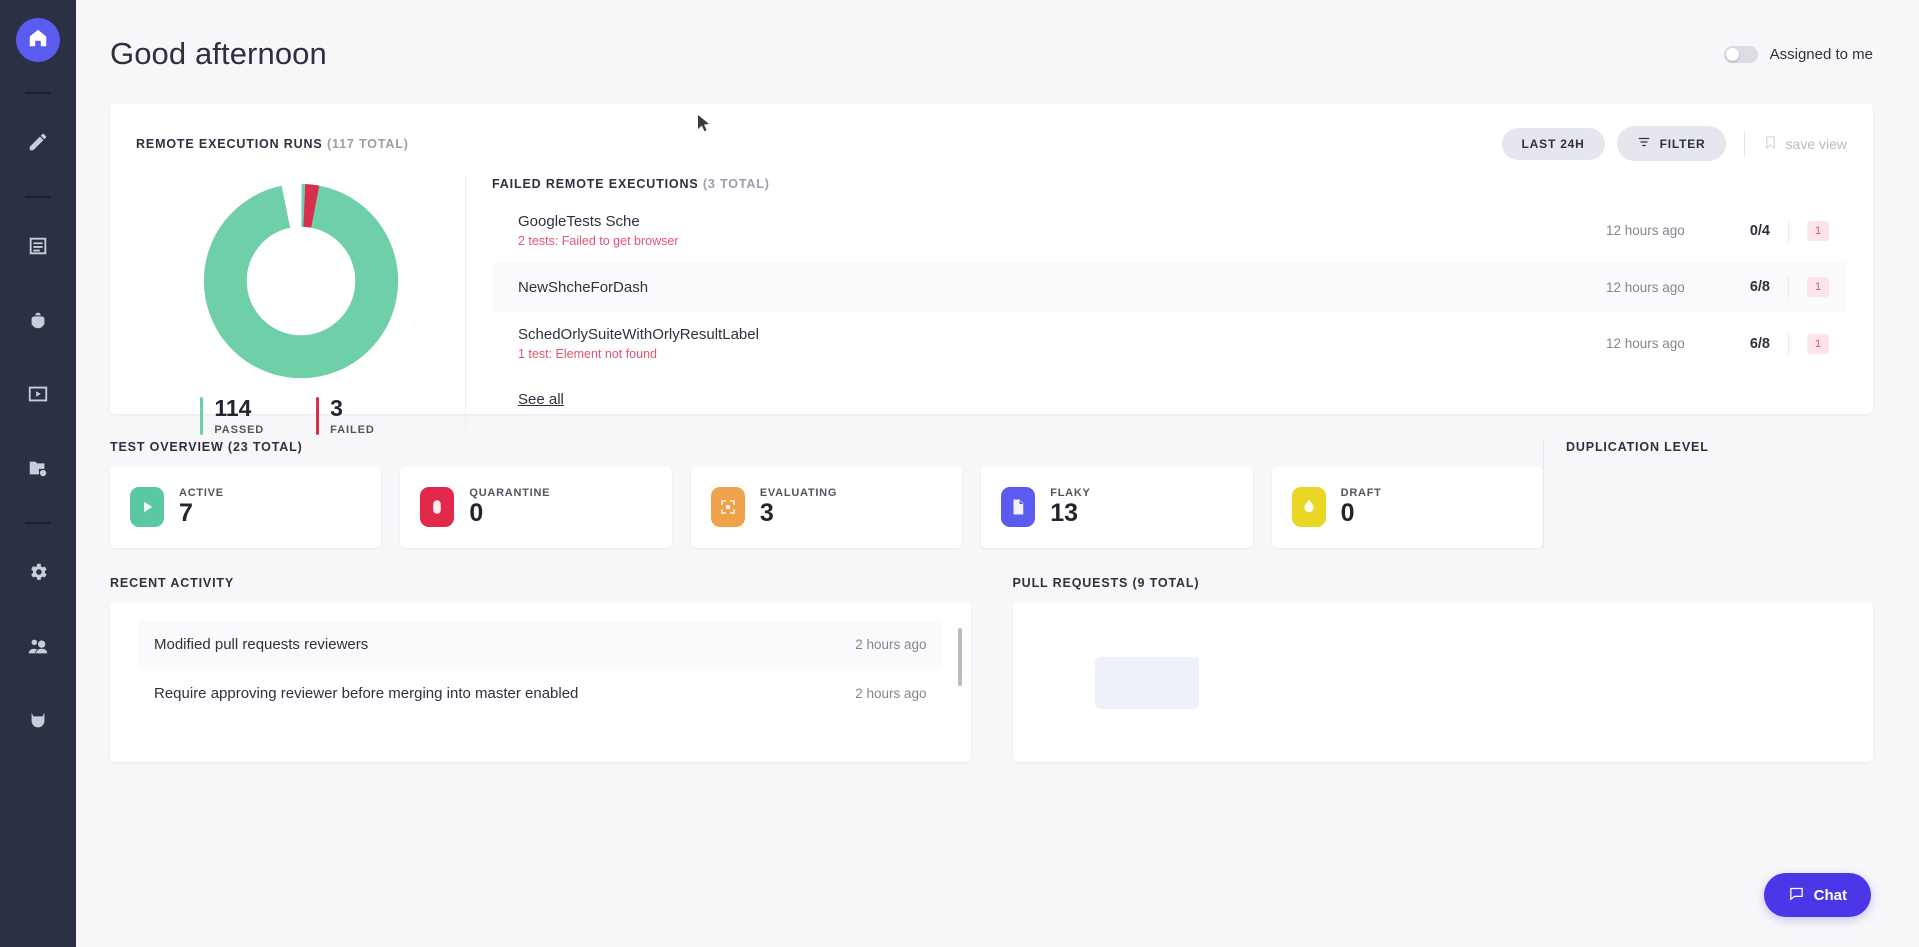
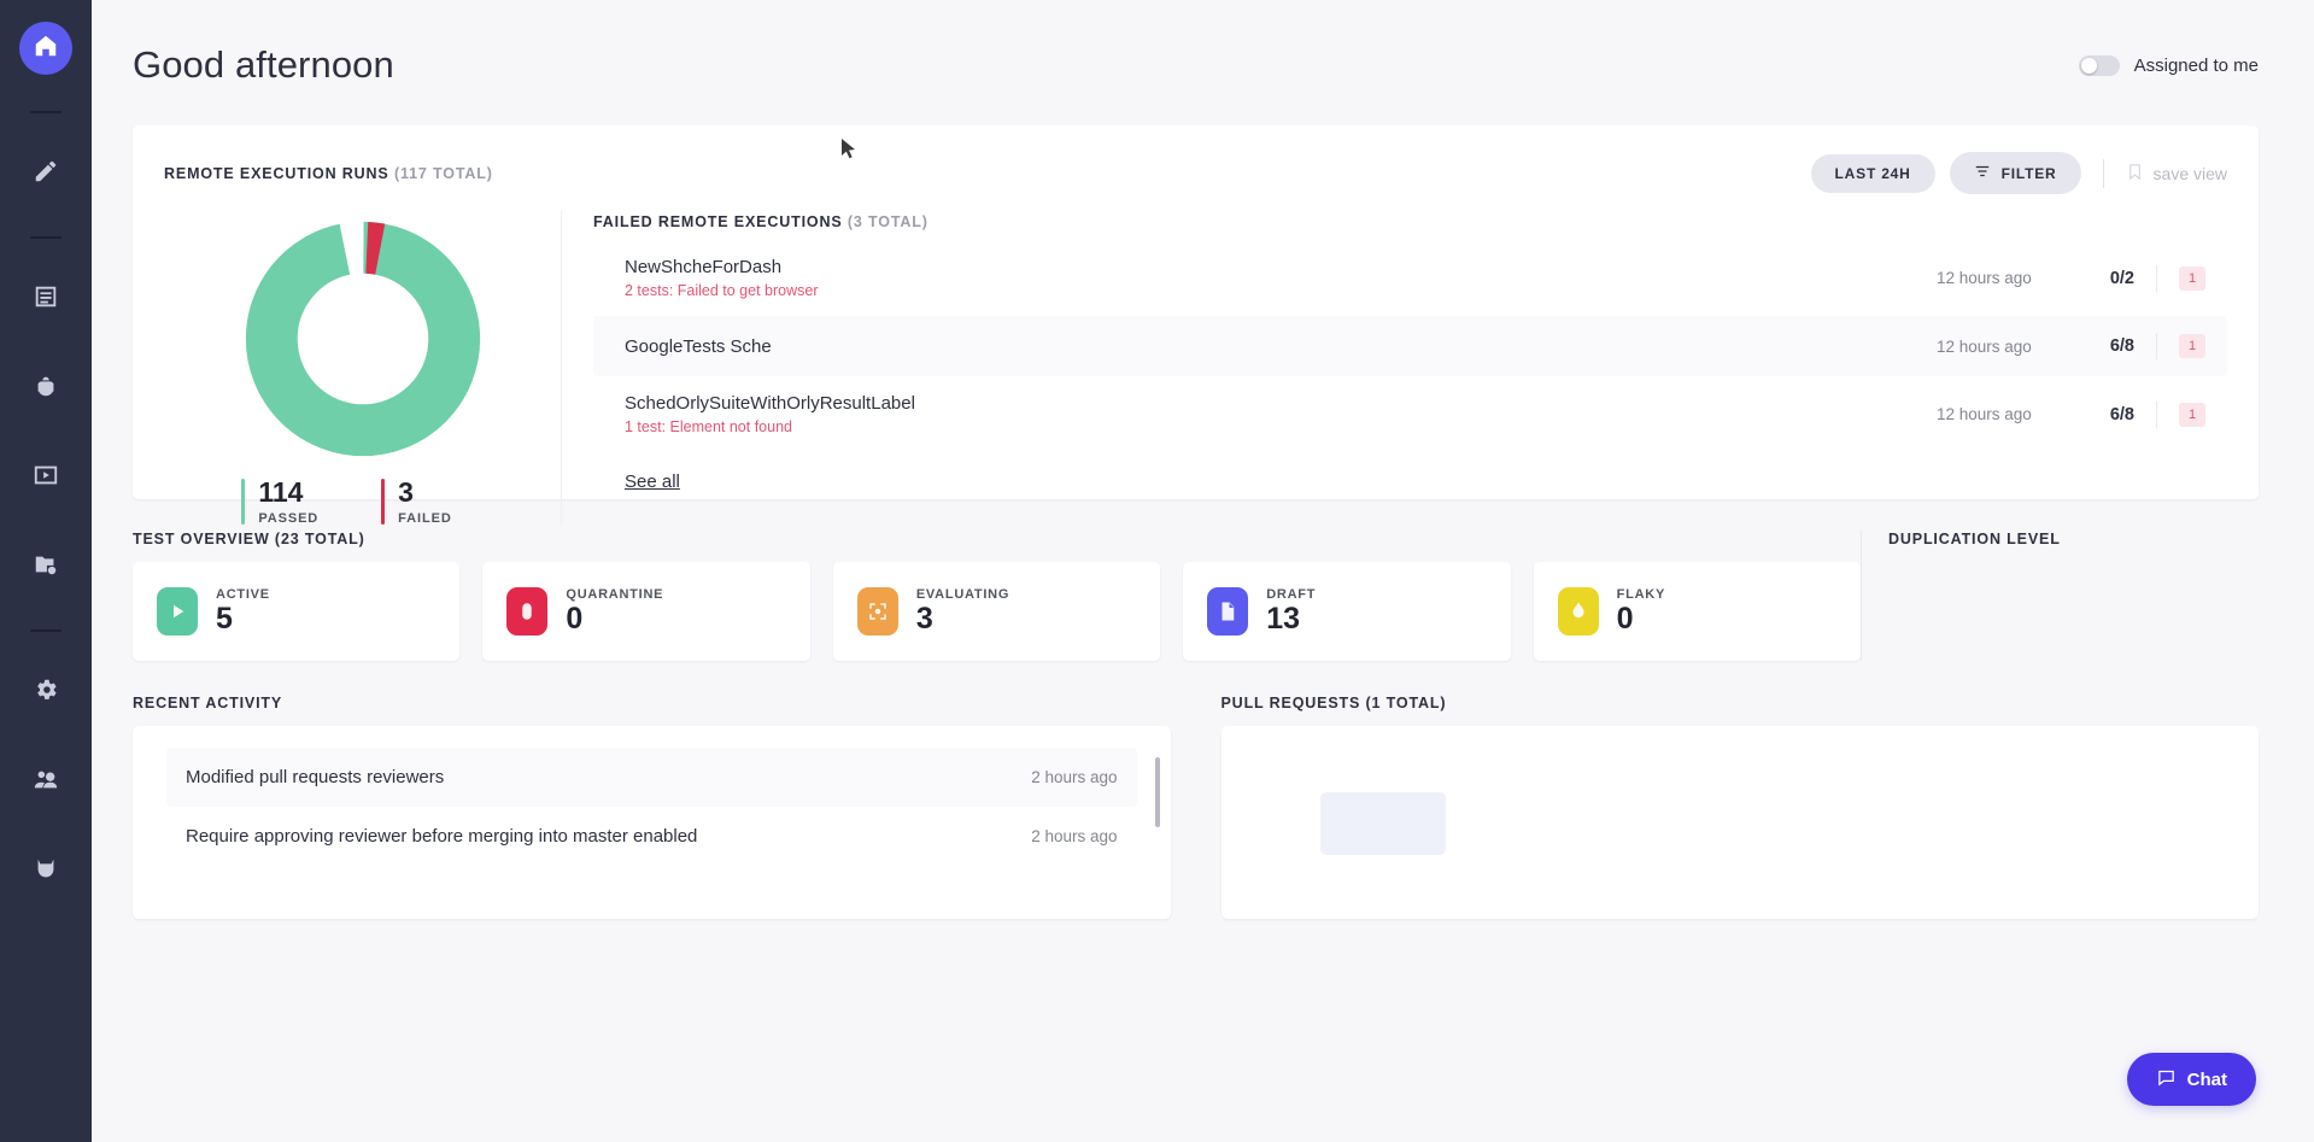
  Good afternoon
  Assigned to me
  REMOTE EXECUTION RUNS (117 TOTAL)
  LAST 24H
  FILTER
  save view
  114
  PASSED
  3
  FAILED
  FAILED REMOTE EXECUTIONS (3 TOTAL)
- GoogleTests Sche
+ NewShcheForDash
  2 tests: Failed to get browser
  12 hours ago
- 0/4
+ 0/2
  1
- NewShcheForDash
+ GoogleTests Sche
  12 hours ago
  6/8
  1
  SchedOrlySuiteWithOrlyResultLabel
  1 test: Element not found
  12 hours ago
  6/8
  1
  See all
  TEST OVERVIEW (23 TOTAL)
  ACTIVE
- 7
+ 5
  QUARANTINE
  0
  EVALUATING
  3
- FLAKY
+ DRAFT
  13
- DRAFT
+ FLAKY
  0
  DUPLICATION LEVEL
  RECENT ACTIVITY
  Modified pull requests reviewers
  2 hours ago
  Require approving reviewer before merging into master enabled
  2 hours ago
- PULL REQUESTS (9 TOTAL)
+ PULL REQUESTS (1 TOTAL)
  Chat
